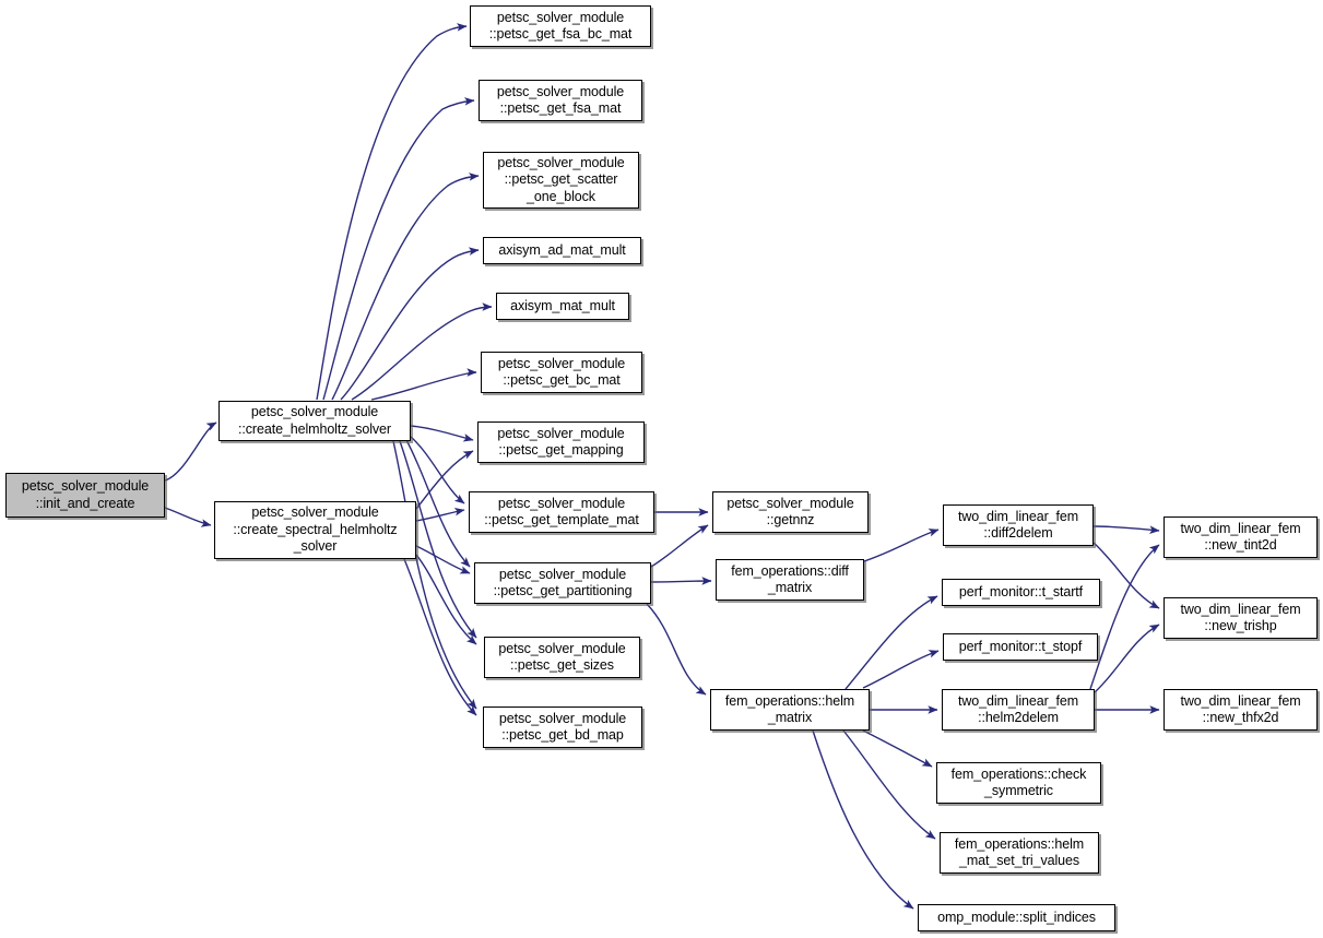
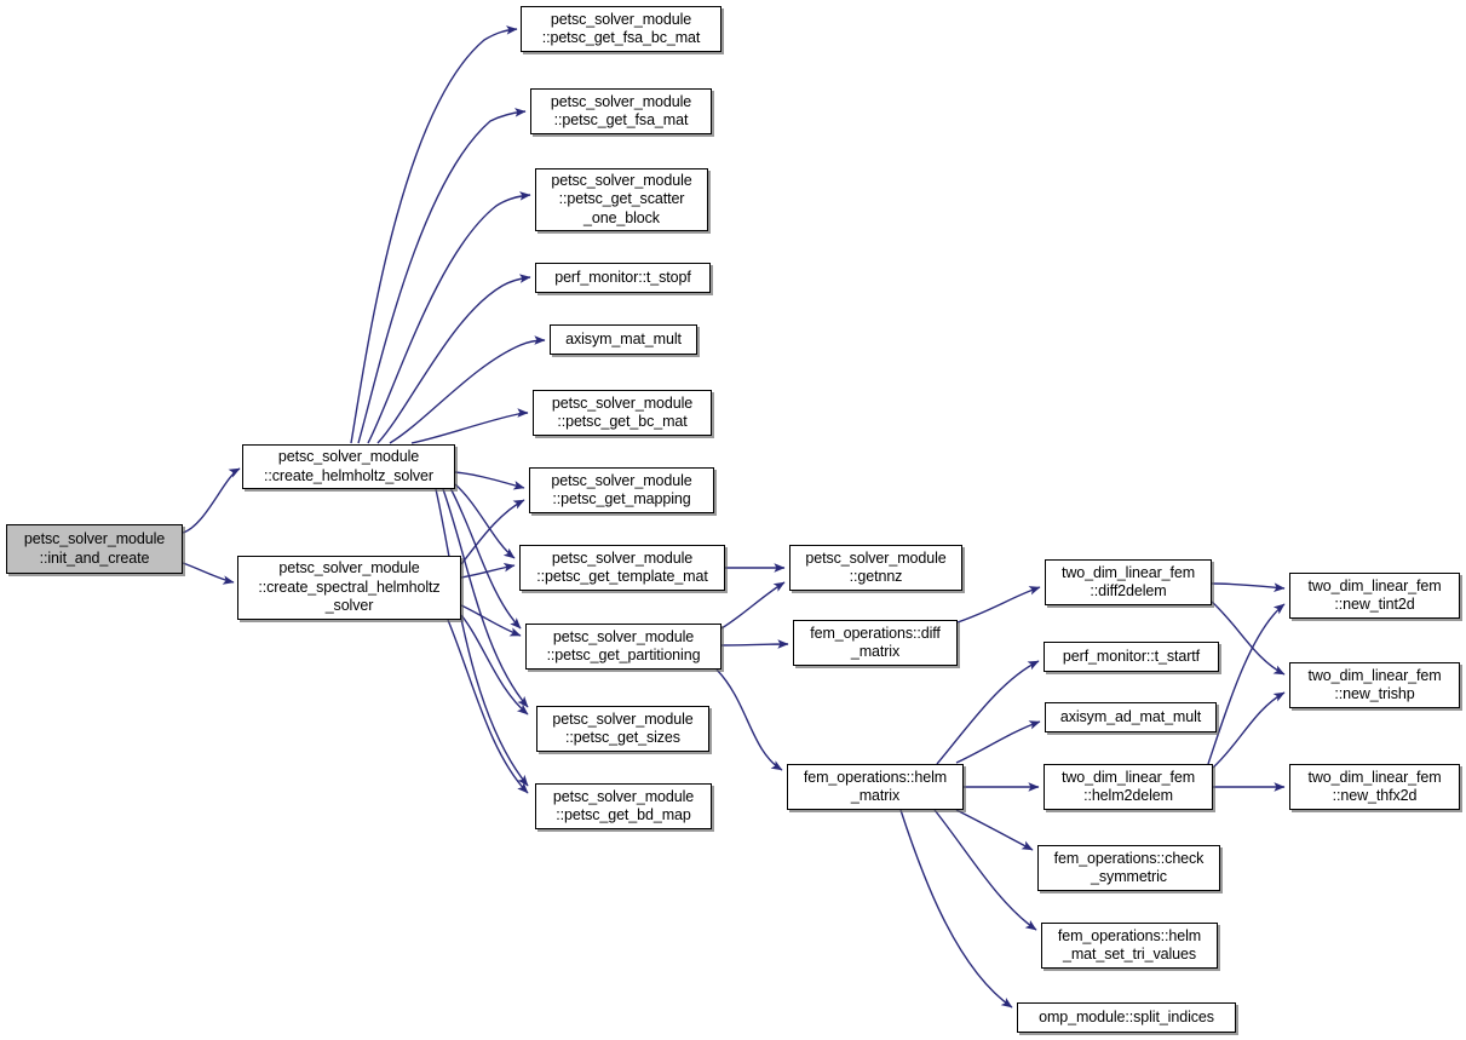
  petsc_solver_module
  ::init_and_create
  petsc_solver_module
  ::create_helmholtz_solver
  petsc_solver_module
  ::create_spectral_helmholtz
  _solver
  petsc_solver_module
  ::petsc_get_fsa_bc_mat
  petsc_solver_module
  ::petsc_get_fsa_mat
  petsc_solver_module
  ::petsc_get_scatter
  _one_block
- axisym_ad_mat_mult
+ perf_monitor::t_stopf
  axisym_mat_mult
  petsc_solver_module
  ::petsc_get_bc_mat
  petsc_solver_module
  ::petsc_get_mapping
  petsc_solver_module
  ::petsc_get_template_mat
  petsc_solver_module
  ::petsc_get_partitioning
  petsc_solver_module
  ::petsc_get_sizes
  petsc_solver_module
  ::petsc_get_bd_map
  petsc_solver_module
  ::getnnz
  fem_operations::diff
  _matrix
  fem_operations::helm
  _matrix
  two_dim_linear_fem
  ::diff2delem
  perf_monitor::t_startf
- perf_monitor::t_stopf
+ axisym_ad_mat_mult
  two_dim_linear_fem
  ::helm2delem
  fem_operations::check
  _symmetric
  fem_operations::helm
  _mat_set_tri_values
  omp_module::split_indices
  two_dim_linear_fem
  ::new_tint2d
  two_dim_linear_fem
  ::new_trishp
  two_dim_linear_fem
  ::new_thfx2d
